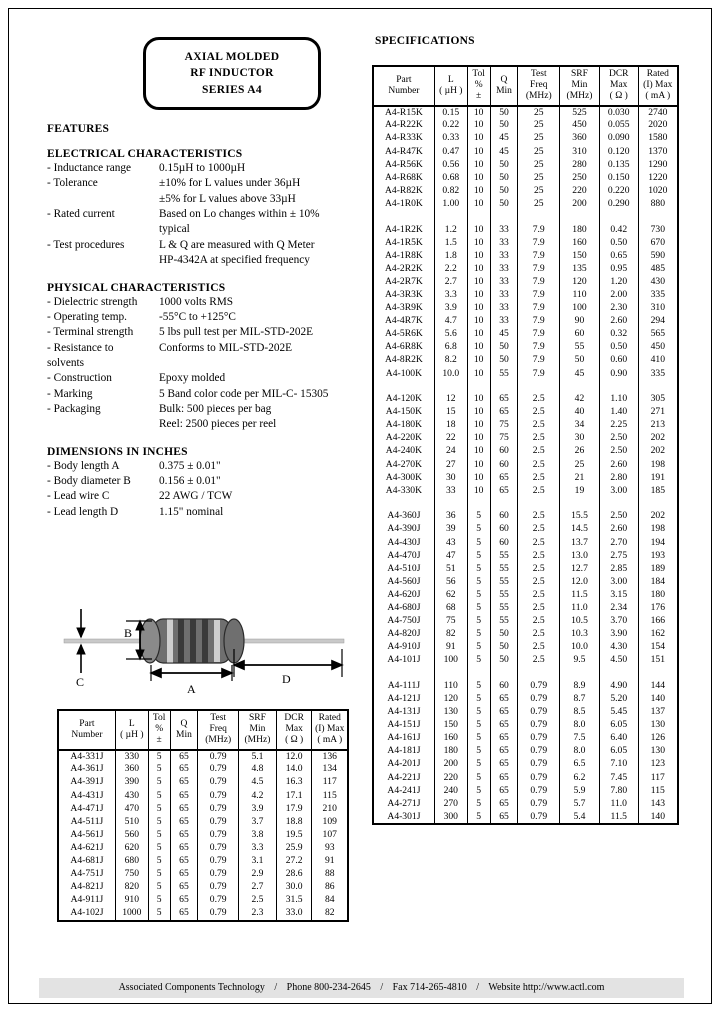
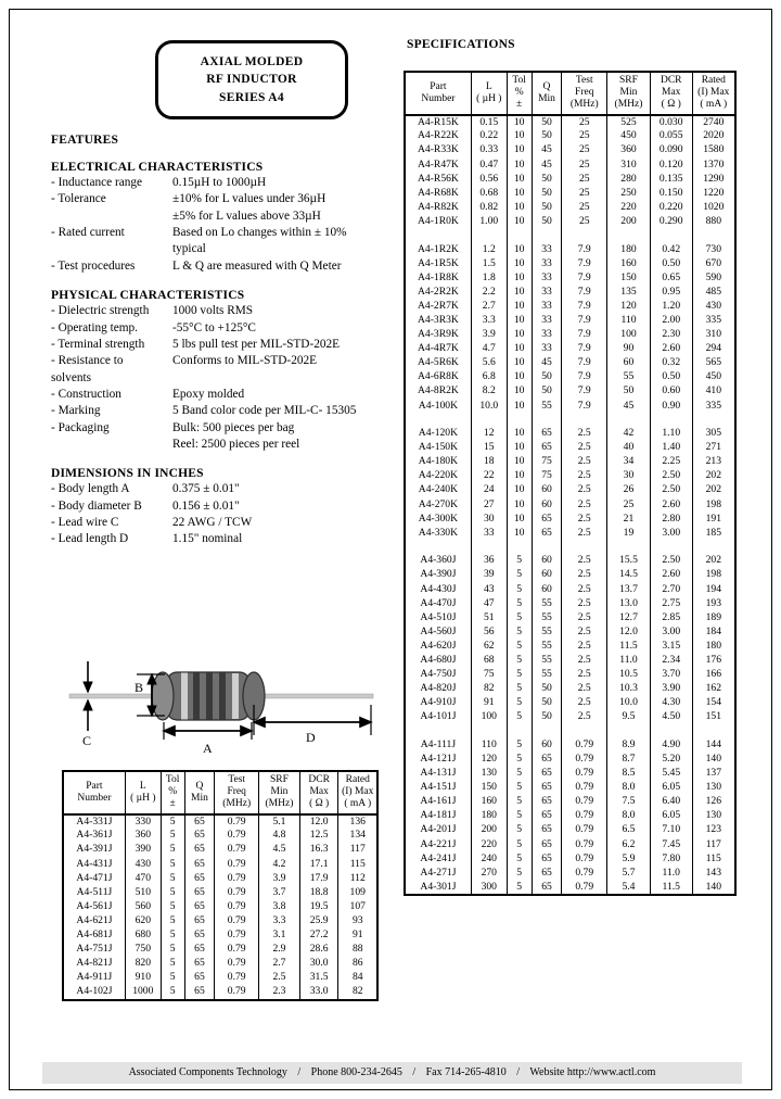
  AXIAL MOLDED
  RF INDUCTOR
  SERIES A4
  FEATURES
  ELECTRICAL CHARACTERISTICS
  - Inductance range
  0.15µH to 1000µH
  - Tolerance
  ±10% for L values under 36µH
  ±5% for L values above 33µH
  - Rated current
  Based on Lo changes within ± 10%
  typical
  - Test procedures
  L & Q are measured with Q Meter
- HP-4342A at specified frequency
  PHYSICAL CHARACTERISTICS
  - Dielectric strength
  1000 volts RMS
  - Operating temp.
  -55°C to +125°C
  - Terminal strength
  5 lbs pull test per MIL-STD-202E
  - Resistance to
  Conforms to MIL-STD-202E
  solvents
  - Construction
  Epoxy molded
  - Marking
  5 Band color code per MIL-C- 15305
  - Packaging
  Bulk: 500 pieces per bag
  Reel: 2500 pieces per reel
  DIMENSIONS IN INCHES
  - Body length A
  0.375 ± 0.01"
  - Body diameter B
  0.156 ± 0.01"
  - Lead wire C
  22 AWG / TCW
  - Lead length D
  1.15" nominal
  C
  B
  A
  D
  SPECIFICATIONS
  PartNumber	L( µH )	Tol%±	QMin	TestFreq(MHz)	SRFMin(MHz)	DCRMax( Ω )	Rated(I) Max( mA )
  A4-R15K	0.15	10	50	25	525	0.030	2740
  A4-R22K	0.22	10	50	25	450	0.055	2020
  A4-R33K	0.33	10	45	25	360	0.090	1580
  A4-R47K	0.47	10	45	25	310	0.120	1370
  A4-R56K	0.56	10	50	25	280	0.135	1290
  A4-R68K	0.68	10	50	25	250	0.150	1220
  A4-R82K	0.82	10	50	25	220	0.220	1020
  A4-1R0K	1.00	10	50	25	200	0.290	880
  A4-1R2K	1.2	10	33	7.9	180	0.42	730
  A4-1R5K	1.5	10	33	7.9	160	0.50	670
  A4-1R8K	1.8	10	33	7.9	150	0.65	590
  A4-2R2K	2.2	10	33	7.9	135	0.95	485
  A4-2R7K	2.7	10	33	7.9	120	1.20	430
  A4-3R3K	3.3	10	33	7.9	110	2.00	335
  A4-3R9K	3.9	10	33	7.9	100	2.30	310
  A4-4R7K	4.7	10	33	7.9	90	2.60	294
  A4-5R6K	5.6	10	45	7.9	60	0.32	565
  A4-6R8K	6.8	10	50	7.9	55	0.50	450
  A4-8R2K	8.2	10	50	7.9	50	0.60	410
  A4-100K	10.0	10	55	7.9	45	0.90	335
  A4-120K	12	10	65	2.5	42	1.10	305
  A4-150K	15	10	65	2.5	40	1.40	271
  A4-180K	18	10	75	2.5	34	2.25	213
  A4-220K	22	10	75	2.5	30	2.50	202
  A4-240K	24	10	60	2.5	26	2.50	202
  A4-270K	27	10	60	2.5	25	2.60	198
  A4-300K	30	10	65	2.5	21	2.80	191
  A4-330K	33	10	65	2.5	19	3.00	185
  A4-360J	36	5	60	2.5	15.5	2.50	202
  A4-390J	39	5	60	2.5	14.5	2.60	198
  A4-430J	43	5	60	2.5	13.7	2.70	194
  A4-470J	47	5	55	2.5	13.0	2.75	193
  A4-510J	51	5	55	2.5	12.7	2.85	189
  A4-560J	56	5	55	2.5	12.0	3.00	184
  A4-620J	62	5	55	2.5	11.5	3.15	180
  A4-680J	68	5	55	2.5	11.0	2.34	176
  A4-750J	75	5	55	2.5	10.5	3.70	166
  A4-820J	82	5	50	2.5	10.3	3.90	162
  A4-910J	91	5	50	2.5	10.0	4.30	154
  A4-101J	100	5	50	2.5	9.5	4.50	151
  A4-111J	110	5	60	0.79	8.9	4.90	144
  A4-121J	120	5	65	0.79	8.7	5.20	140
  A4-131J	130	5	65	0.79	8.5	5.45	137
  A4-151J	150	5	65	0.79	8.0	6.05	130
  A4-161J	160	5	65	0.79	7.5	6.40	126
  A4-181J	180	5	65	0.79	8.0	6.05	130
  A4-201J	200	5	65	0.79	6.5	7.10	123
  A4-221J	220	5	65	0.79	6.2	7.45	117
  A4-241J	240	5	65	0.79	5.9	7.80	115
  A4-271J	270	5	65	0.79	5.7	11.0	143
  A4-301J	300	5	65	0.79	5.4	11.5	140
  PartNumber	L( µH )	Tol%±	QMin	TestFreq(MHz)	SRFMin(MHz)	DCRMax( Ω )	Rated(I) Max( mA )
  A4-331J	330	5	65	0.79	5.1	12.0	136
- A4-361J	360	5	65	0.79	4.8	14.0	134
+ A4-361J	360	5	65	0.79	4.8	12.5	134
  A4-391J	390	5	65	0.79	4.5	16.3	117
  A4-431J	430	5	65	0.79	4.2	17.1	115
- A4-471J	470	5	65	0.79	3.9	17.9	210
+ A4-471J	470	5	65	0.79	3.9	17.9	112
  A4-511J	510	5	65	0.79	3.7	18.8	109
  A4-561J	560	5	65	0.79	3.8	19.5	107
  A4-621J	620	5	65	0.79	3.3	25.9	93
  A4-681J	680	5	65	0.79	3.1	27.2	91
  A4-751J	750	5	65	0.79	2.9	28.6	88
  A4-821J	820	5	65	0.79	2.7	30.0	86
  A4-911J	910	5	65	0.79	2.5	31.5	84
  A4-102J	1000	5	65	0.79	2.3	33.0	82
  Associated Components Technology / Phone 800-234-2645 / Fax 714-265-4810 / Website http://www.actl.com
